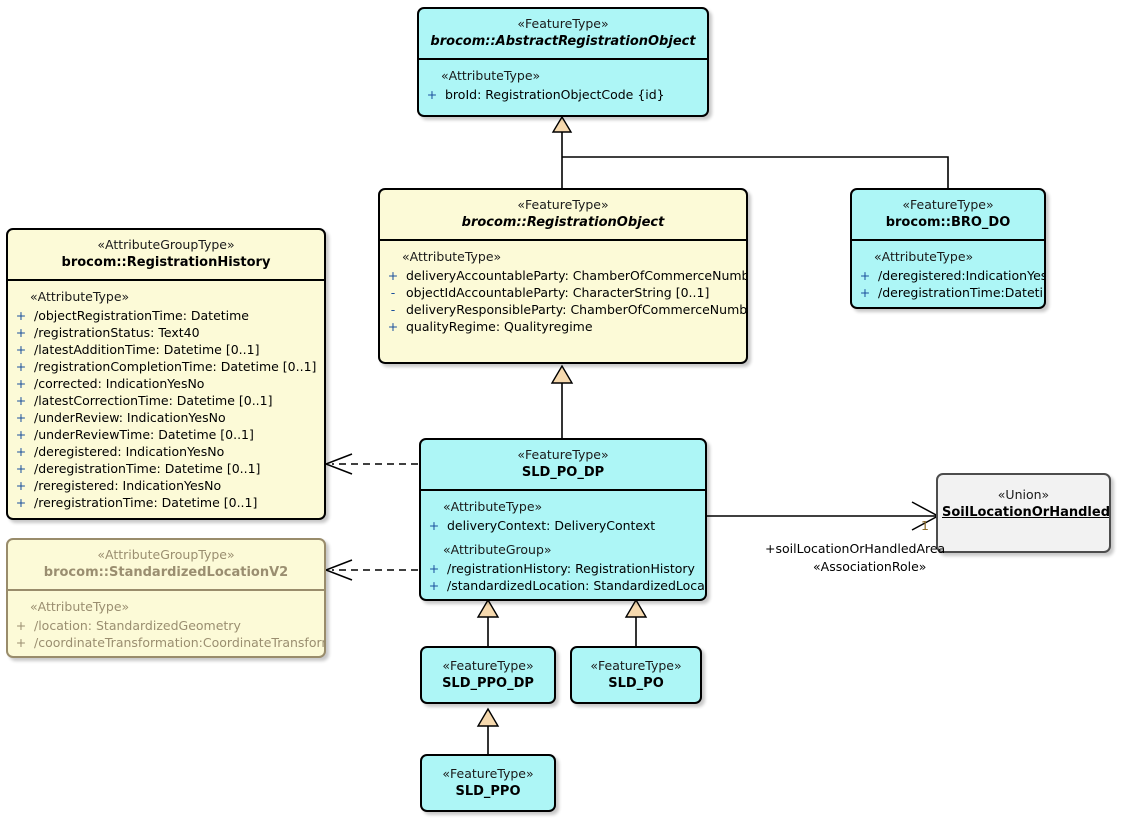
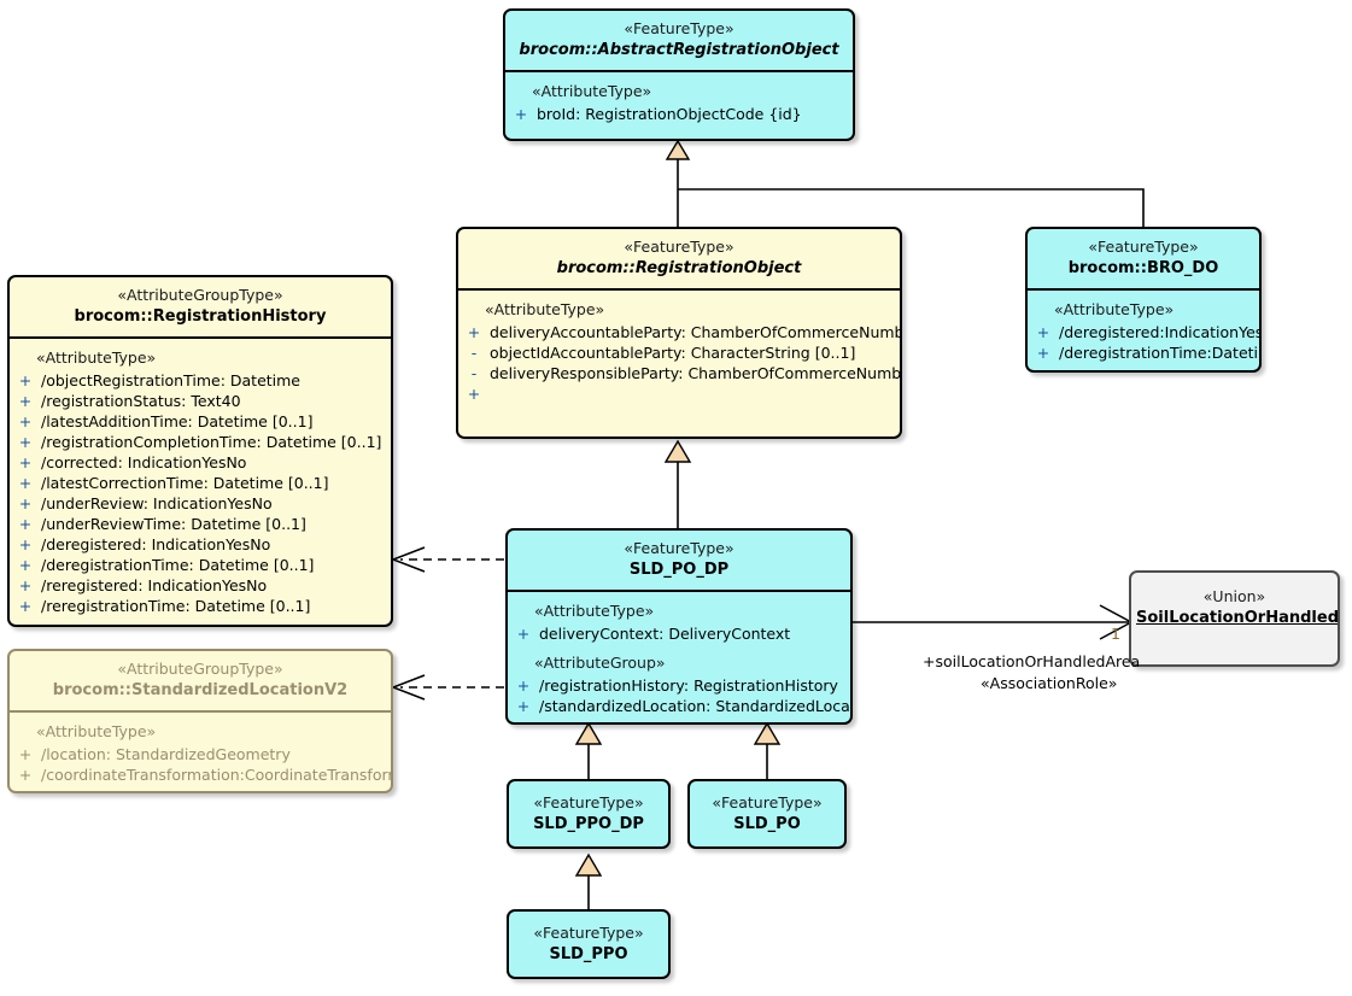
  «FeatureType»
  brocom::AbstractRegistrationObject
  «AttributeType»
  +
  broId: RegistrationObjectCode {id}
  «FeatureType»
  brocom::RegistrationObject
  «AttributeType»
  +
  deliveryAccountableParty: ChamberOfCommerceNumb
  -
  objectIdAccountableParty: CharacterString [0..1]
  -
  deliveryResponsibleParty: ChamberOfCommerceNumb
  +
- qualityRegime: Qualityregime
  «FeatureType»
  brocom::BRO_DO
  «AttributeType»
  +
  /deregistered:IndicationYe
  +
  /deregistrationTime:Dateti
  «AttributeGroupType»
  brocom::RegistrationHistory
  «AttributeType»
  +
  /objectRegistrationTime: Datetime
  +
  /registrationStatus: Text40
  +
  /latestAdditionTime: Datetime [0..1]
  +
  /registrationCompletionTime: Datetime [0..1]
  +
  /corrected: IndicationYesNo
  +
  /latestCorrectionTime: Datetime [0..1]
  +
  /underReview: IndicationYesNo
  +
  /underReviewTime: Datetime [0..1]
  +
  /deregistered: IndicationYesNo
  +
  /deregistrationTime: Datetime [0..1]
  +
  /reregistered: IndicationYesNo
  +
  /reregistrationTime: Datetime [0..1]
  «AttributeGroupType»
  brocom::StandardizedLocationV2
  «AttributeType»
  +
  /location: StandardizedGeometry
  +
  /coordinateTransformation:CoordinateTransfor
  «FeatureType»
  SLD_PO_DP
  «AttributeType»
  +
  deliveryContext: DeliveryContext
  «AttributeGroup»
  +
  /registrationHistory: RegistrationHistory
  +
  /standardizedLocation: StandardizedLoca
  «FeatureType»
  SLD_PPO_DP
  «FeatureType»
  SLD_PO
  «FeatureType»
  SLD_PPO
  «Union»
  SoilLocationOrHandled
  1
  +soilLocationOrHandledArea
  «AssociationRole»
